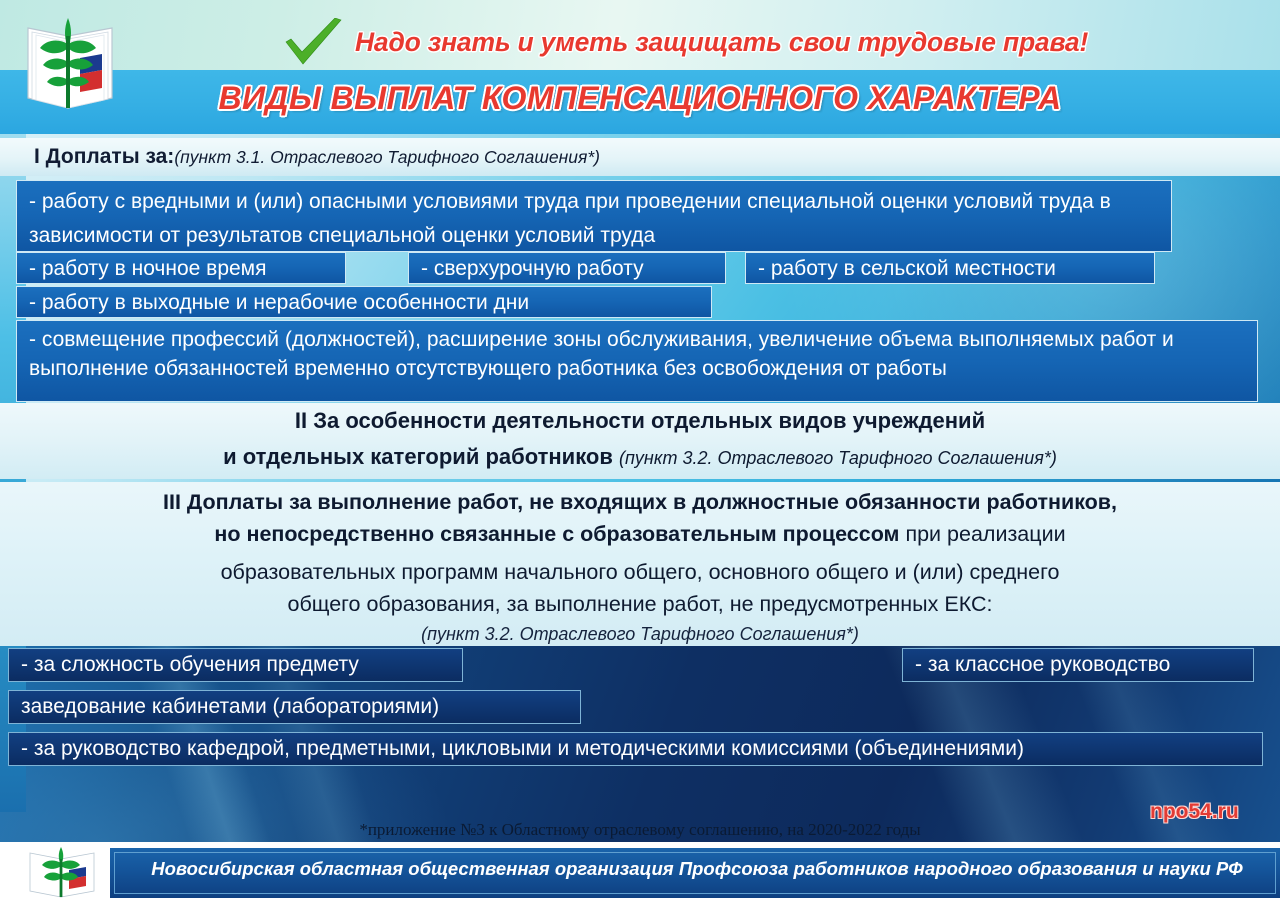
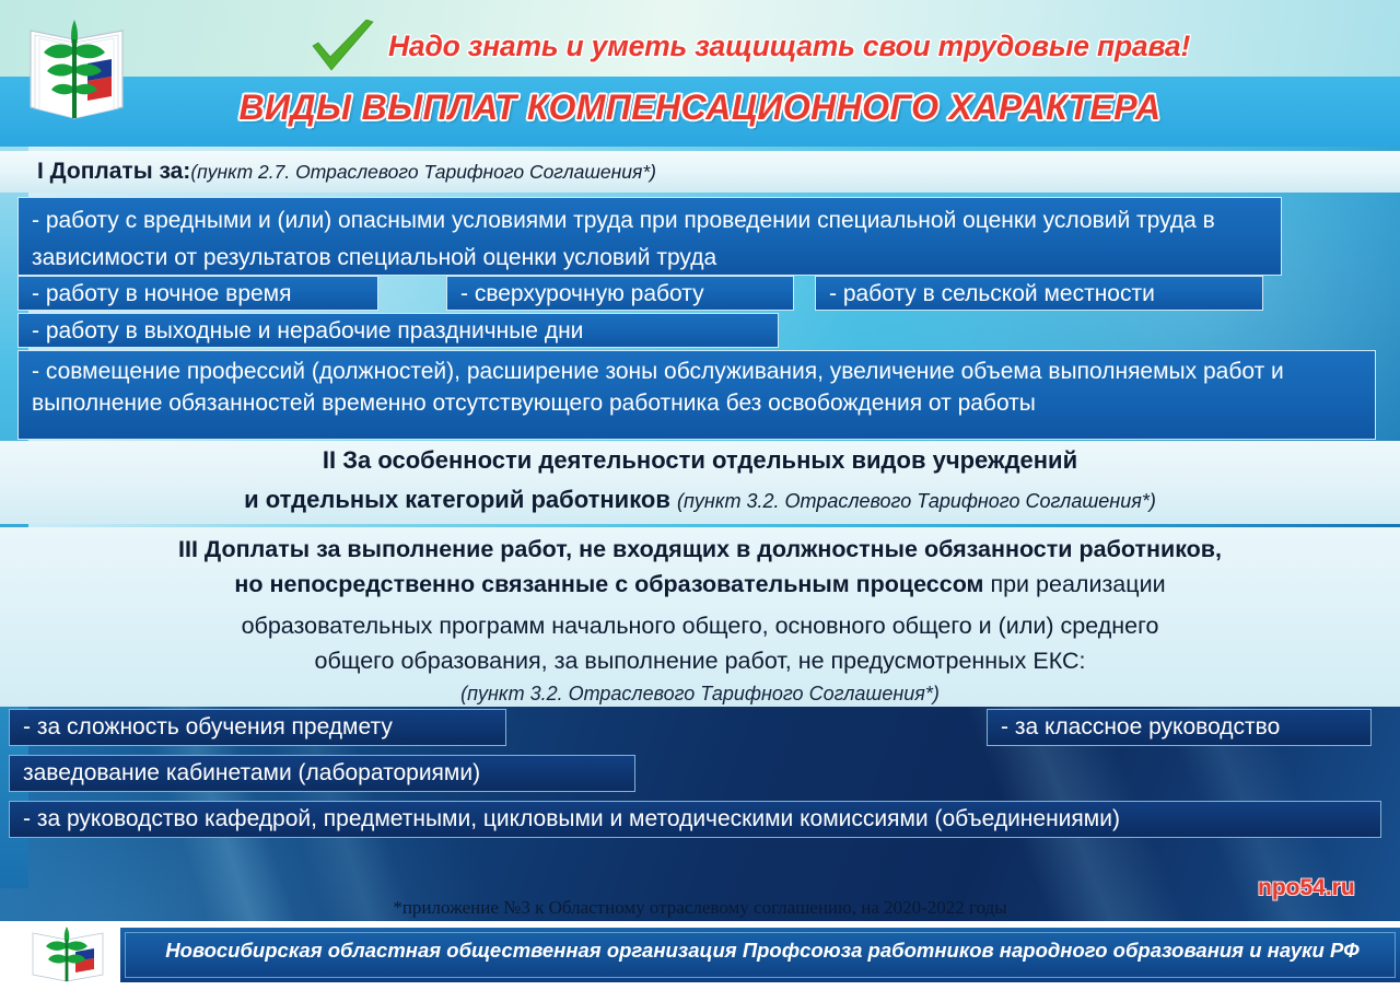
  Надо знать и уметь защищать свои трудовые права!
  ВИДЫ ВЫПЛАТ КОМПЕНСАЦИОННОГО ХАРАКТЕРА
- I Доплаты за:(пункт 3.1. Отраслевого Тарифного Соглашения*)
+ I Доплаты за:(пункт 2.7. Отраслевого Тарифного Соглашения*)
  - работу с вредными и (или) опасными условиями труда при проведении специальной оценки условий труда в зависимости от результатов специальной оценки условий труда
  - работу в ночное время
  - сверхурочную работу
  - работу в сельской местности
- - работу в выходные и нерабочие особенности дни
+ - работу в выходные и нерабочие праздничные дни
  - совмещение профессий (должностей), расширение зоны обслуживания, увеличение объема выполняемых работ и выполнение обязанностей временно отсутствующего работника без освобождения от работы
  II За особенности деятельности отдельных видов учреждений
  и отдельных категорий работников (пункт 3.2. Отраслевого Тарифного Соглашения*)
  III Доплаты за выполнение работ, не входящих в должностные обязанности работников,
  но непосредственно связанные с образовательным процессом при реализации
  образовательных программ начального общего, основного общего и (или) среднего
  общего образования, за выполнение работ, не предусмотренных ЕКС:
  (пункт 3.2. Отраслевого Тарифного Соглашения*)
  - за сложность обучения предмету
  - за классное руководство
  заведование кабинетами (лабораториями)
  - за руководство кафедрой, предметными, цикловыми и методическими комиссиями (объединениями)
  npo54.ru
  *приложение №3 к Областному отраслевому соглашению, на 2020-2022 годы
  Новосибирская областная общественная организация Профсоюза работников народного образования и науки РФ
